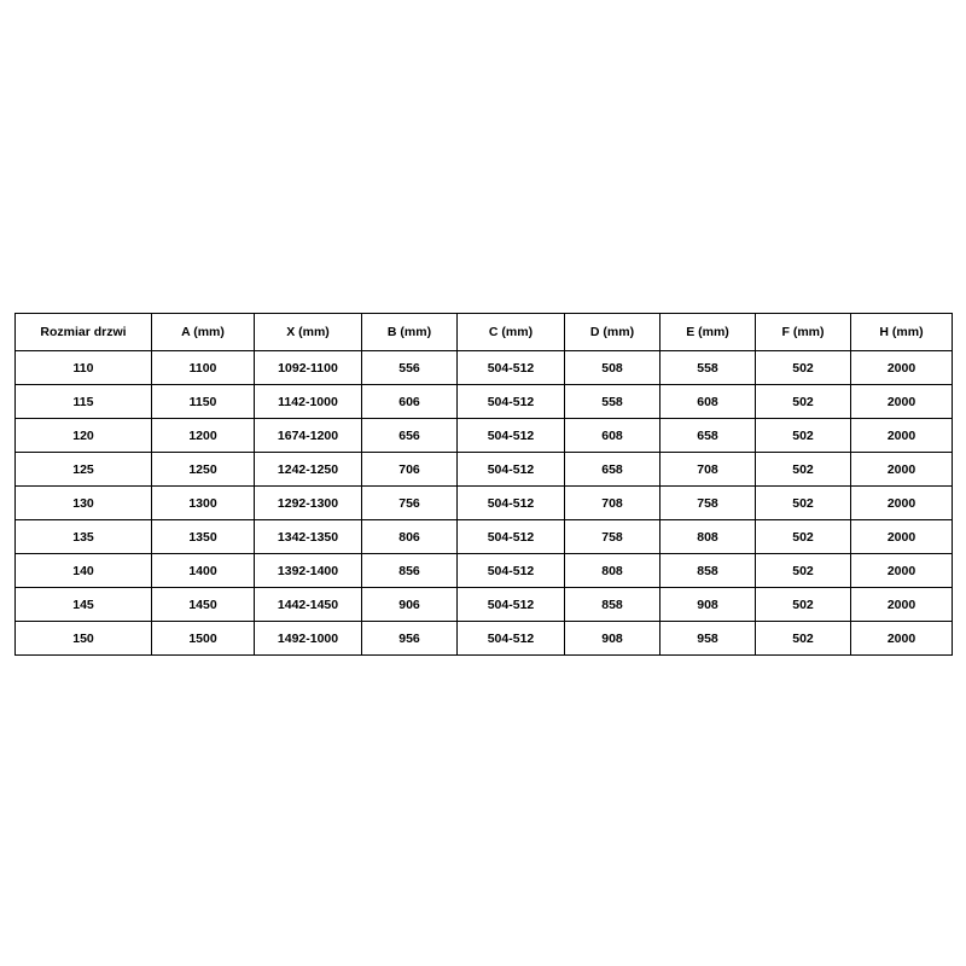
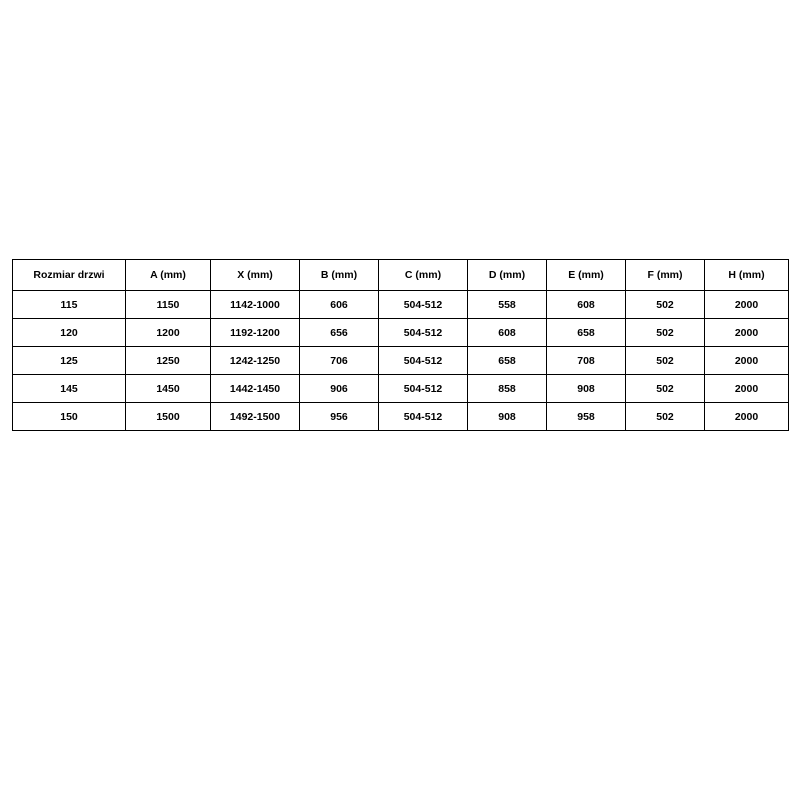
  Rozmiar drzwi	A (mm)	X (mm)	B (mm)	C (mm)	D (mm)	E (mm)	F (mm)	H (mm)
- 110	1100	1092-1100	556	504-512	508	558	502	2000
  115	1150	1142-1000	606	504-512	558	608	502	2000
- 120	1200	1674-1200	656	504-512	608	658	502	2000
+ 120	1200	1192-1200	656	504-512	608	658	502	2000
  125	1250	1242-1250	706	504-512	658	708	502	2000
- 130	1300	1292-1300	756	504-512	708	758	502	2000
- 135	1350	1342-1350	806	504-512	758	808	502	2000
- 140	1400	1392-1400	856	504-512	808	858	502	2000
  145	1450	1442-1450	906	504-512	858	908	502	2000
- 150	1500	1492-1000	956	504-512	908	958	502	2000
+ 150	1500	1492-1500	956	504-512	908	958	502	2000
